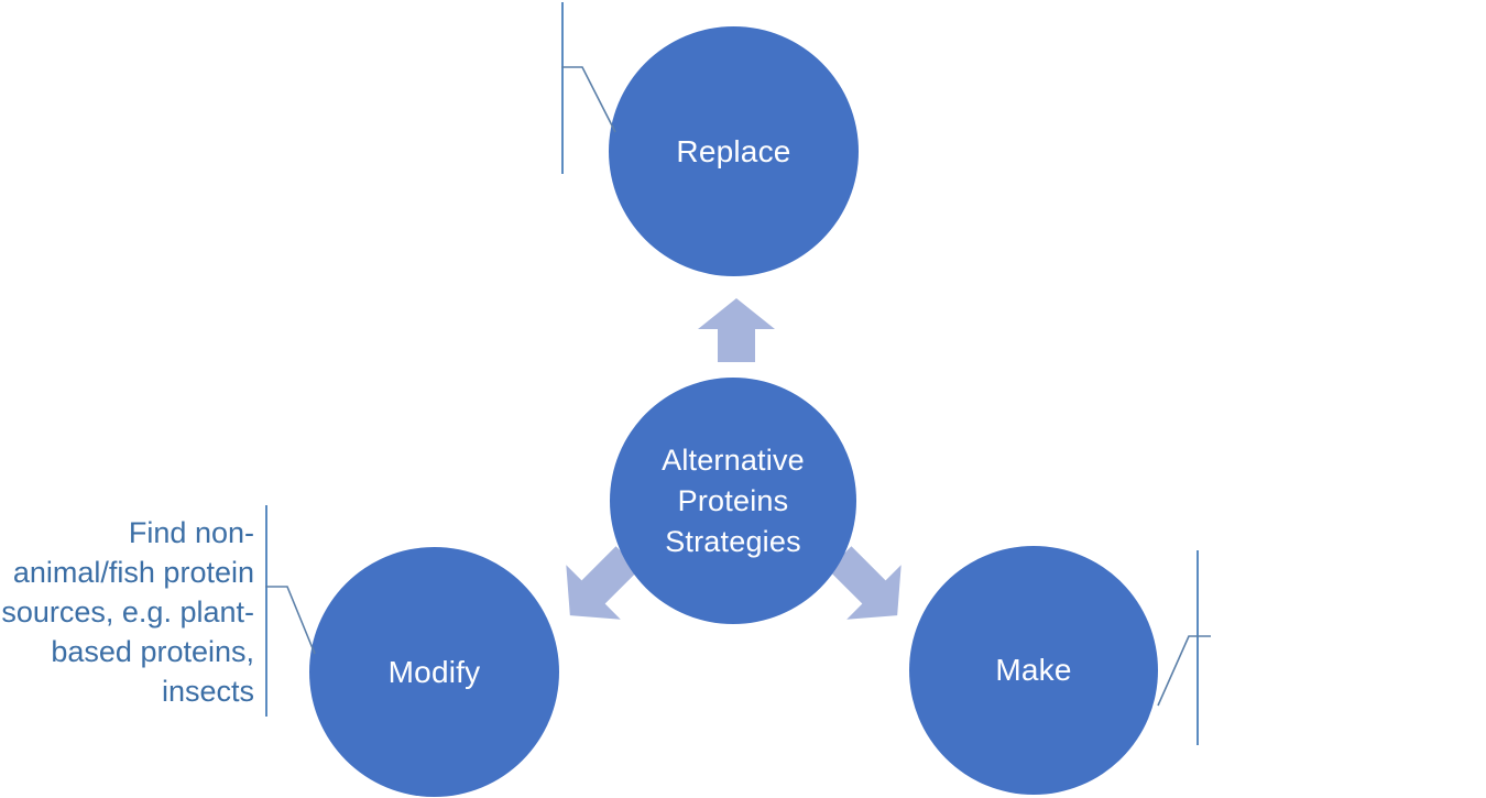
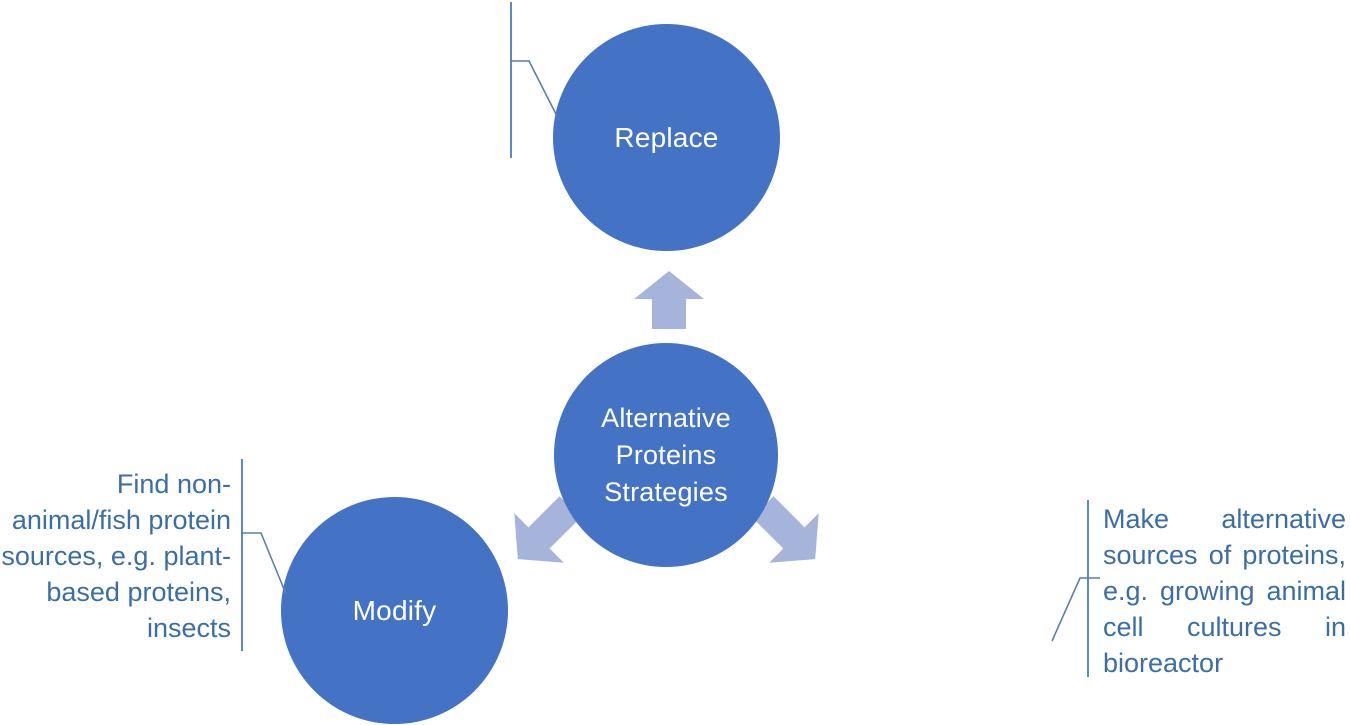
  Replace
  Alternative
  Proteins
  Strategies
  Modify
- Make
  Find non-animal/fish protein sources, e.g. plant-based proteins, insects
+ Make alternative sources of proteins, e.g. growing animal cell cultures in bioreactor
